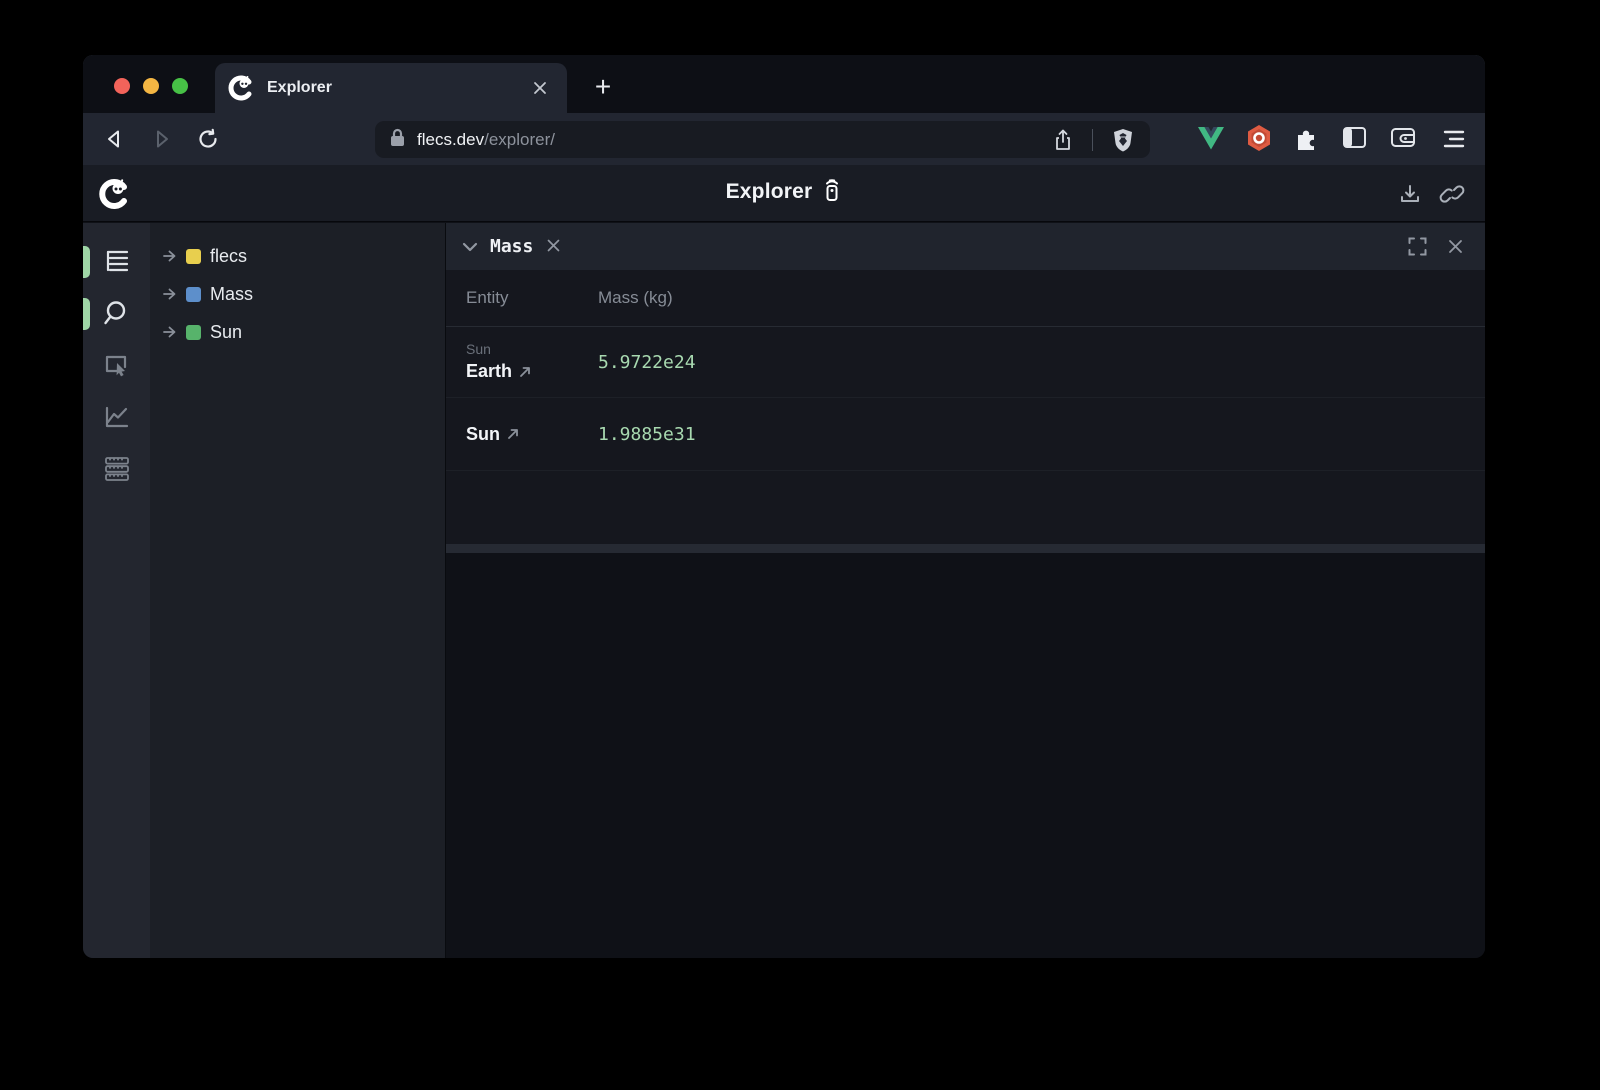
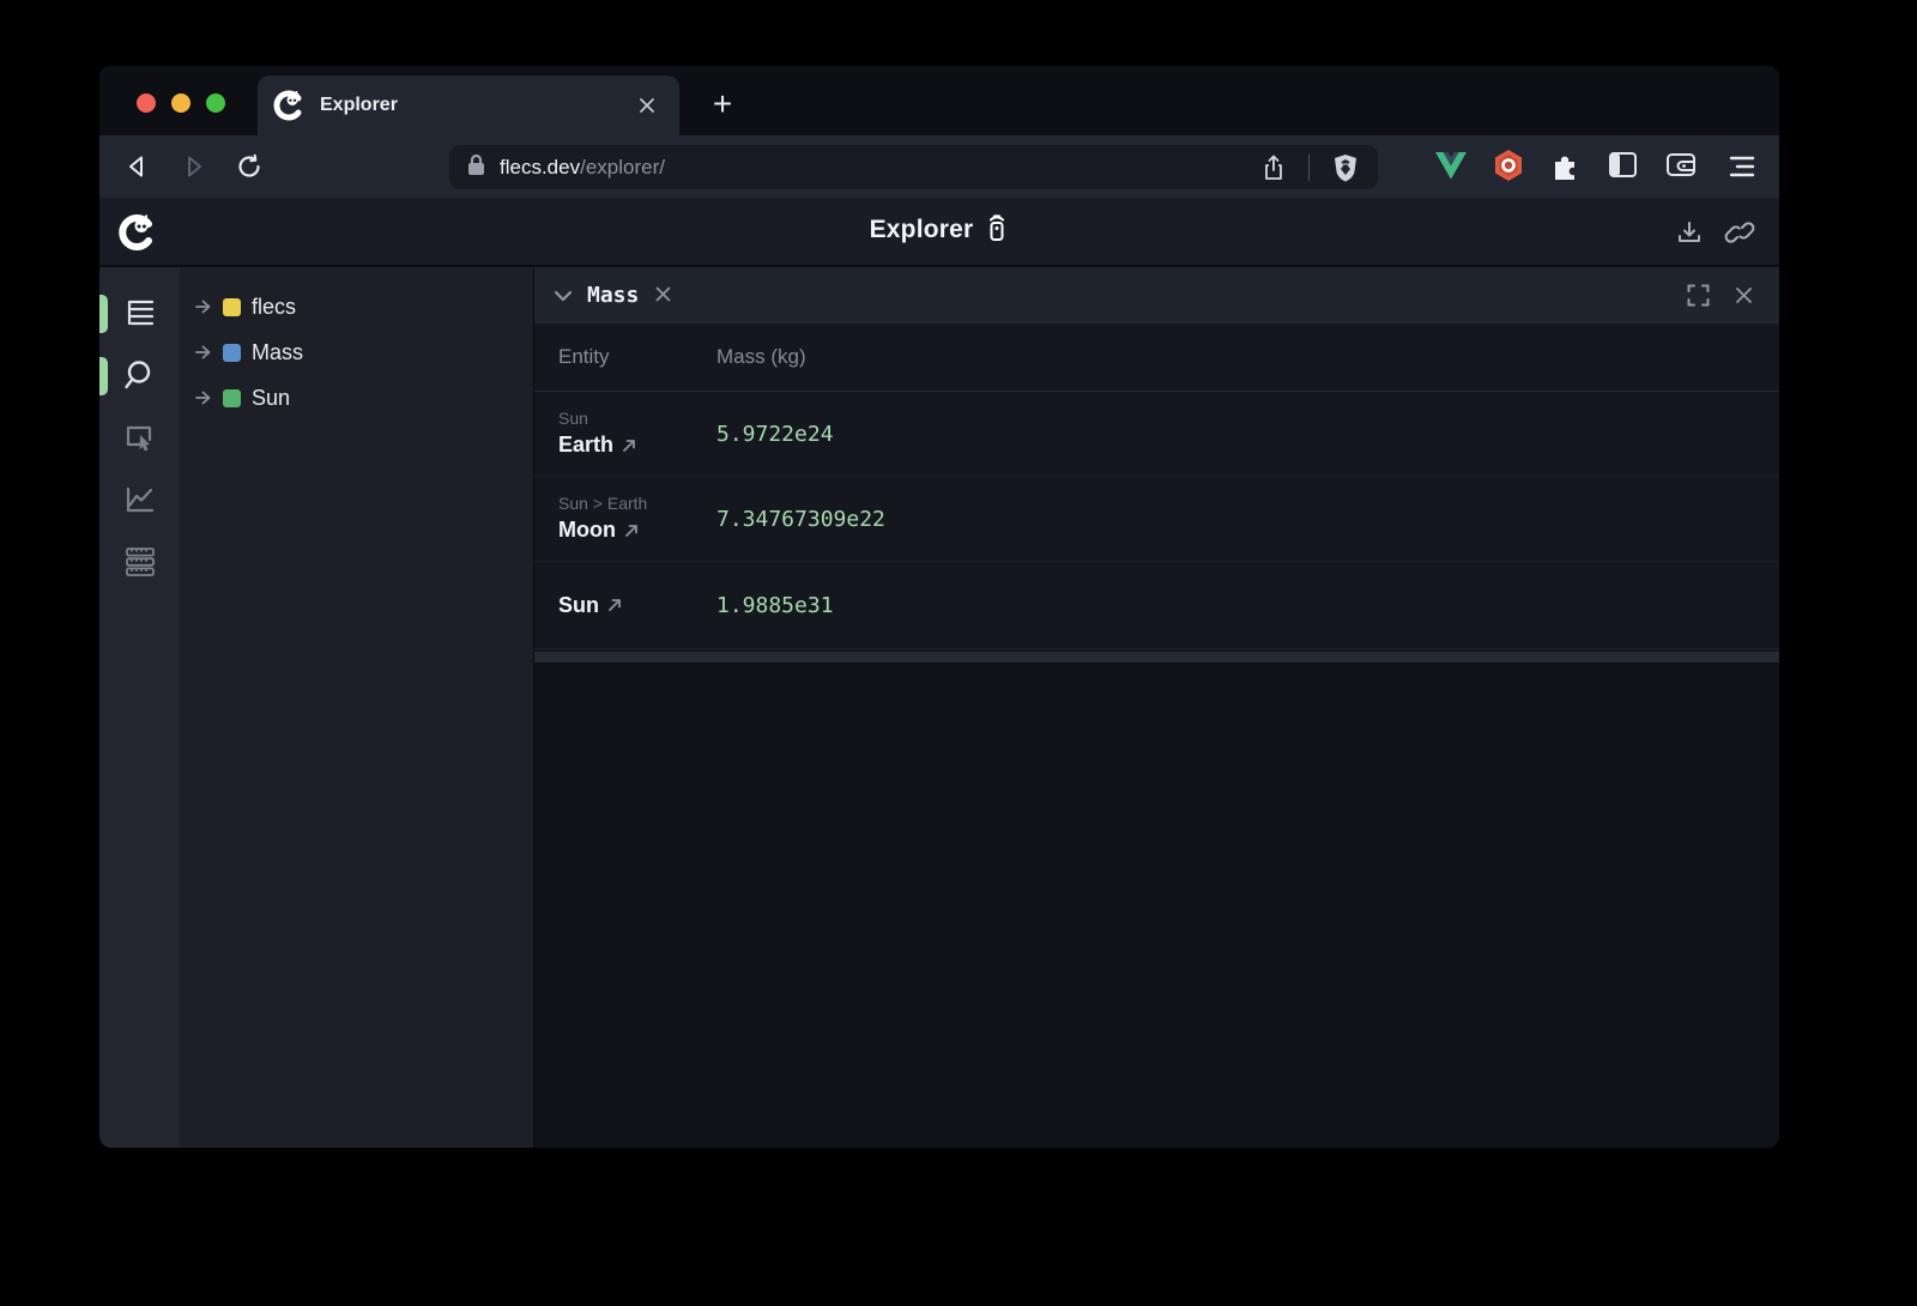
  Explorer
  +
  flecs.dev/explorer/
  Explorer
  flecs
  Mass
  Sun
  Mass
  Entity
  Mass (kg)
  Sun
  Earth
  5.9722e24
+ Sun > Earth
+ Moon
+ 7.34767309e22
  Sun
  1.9885e31
